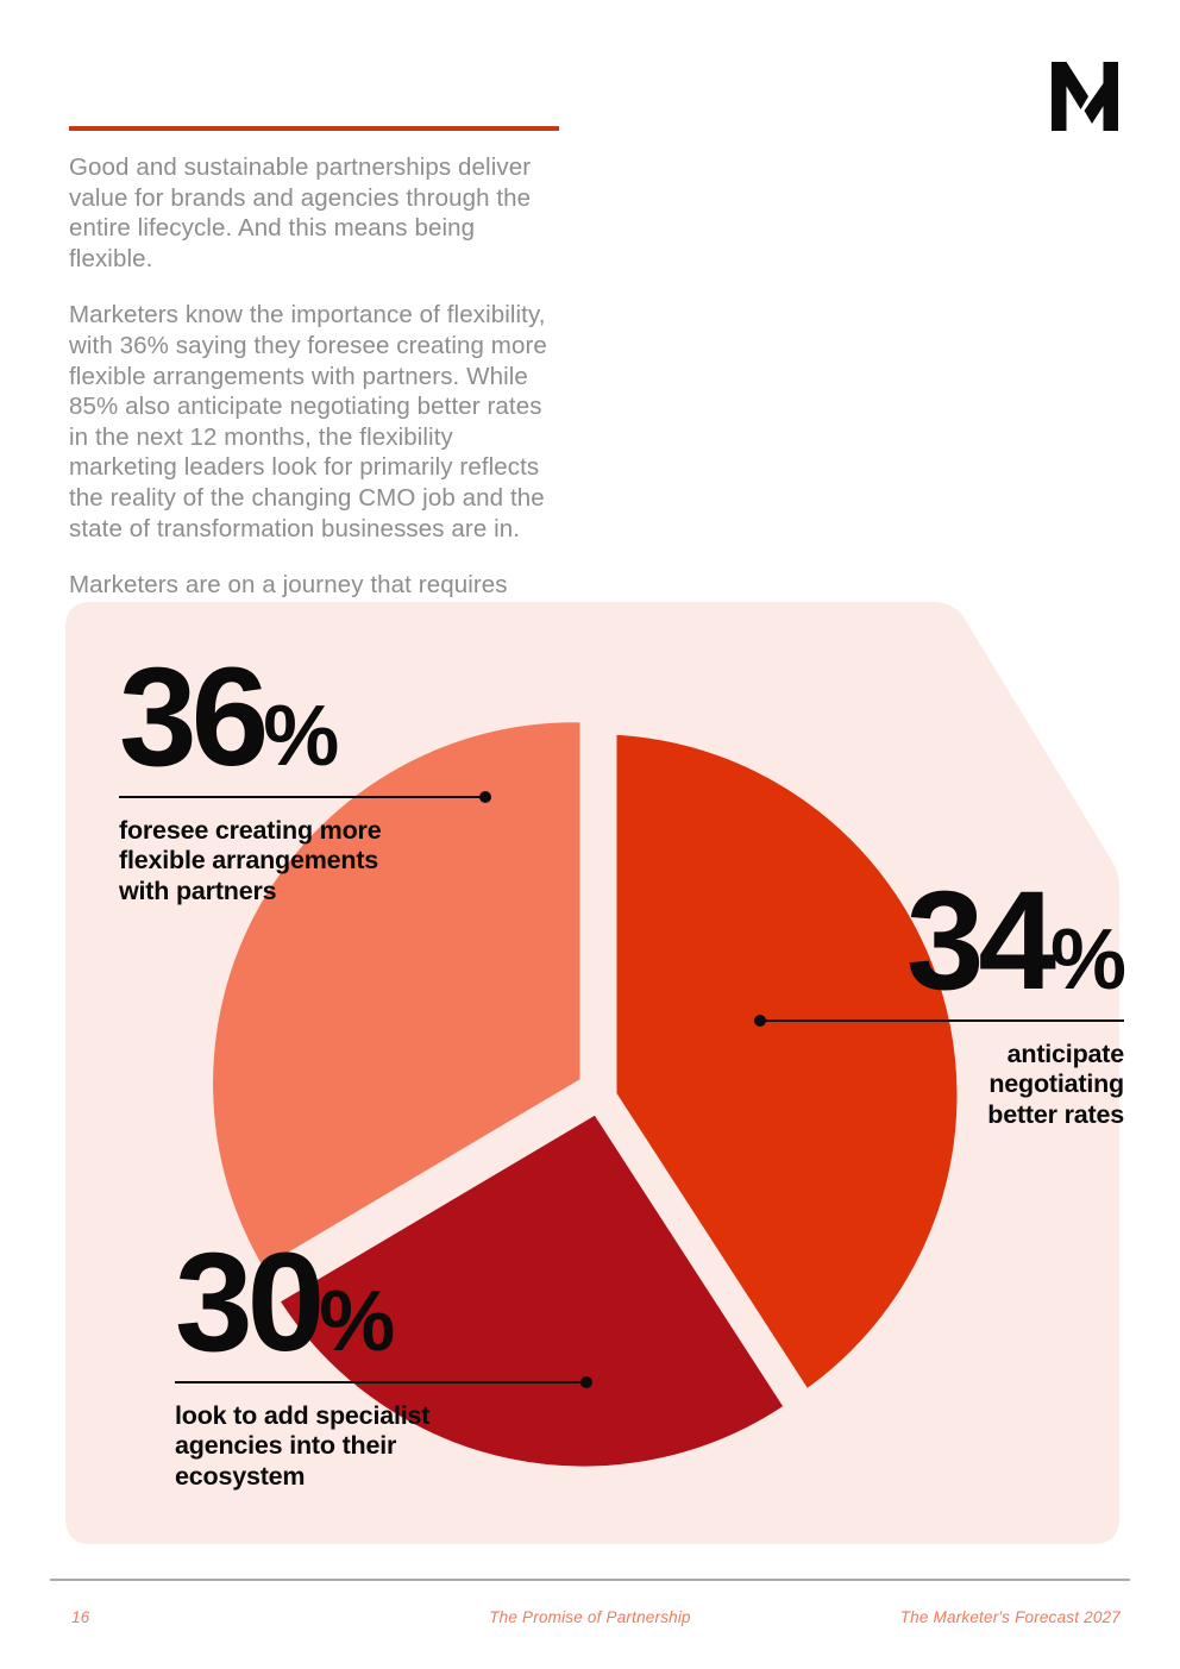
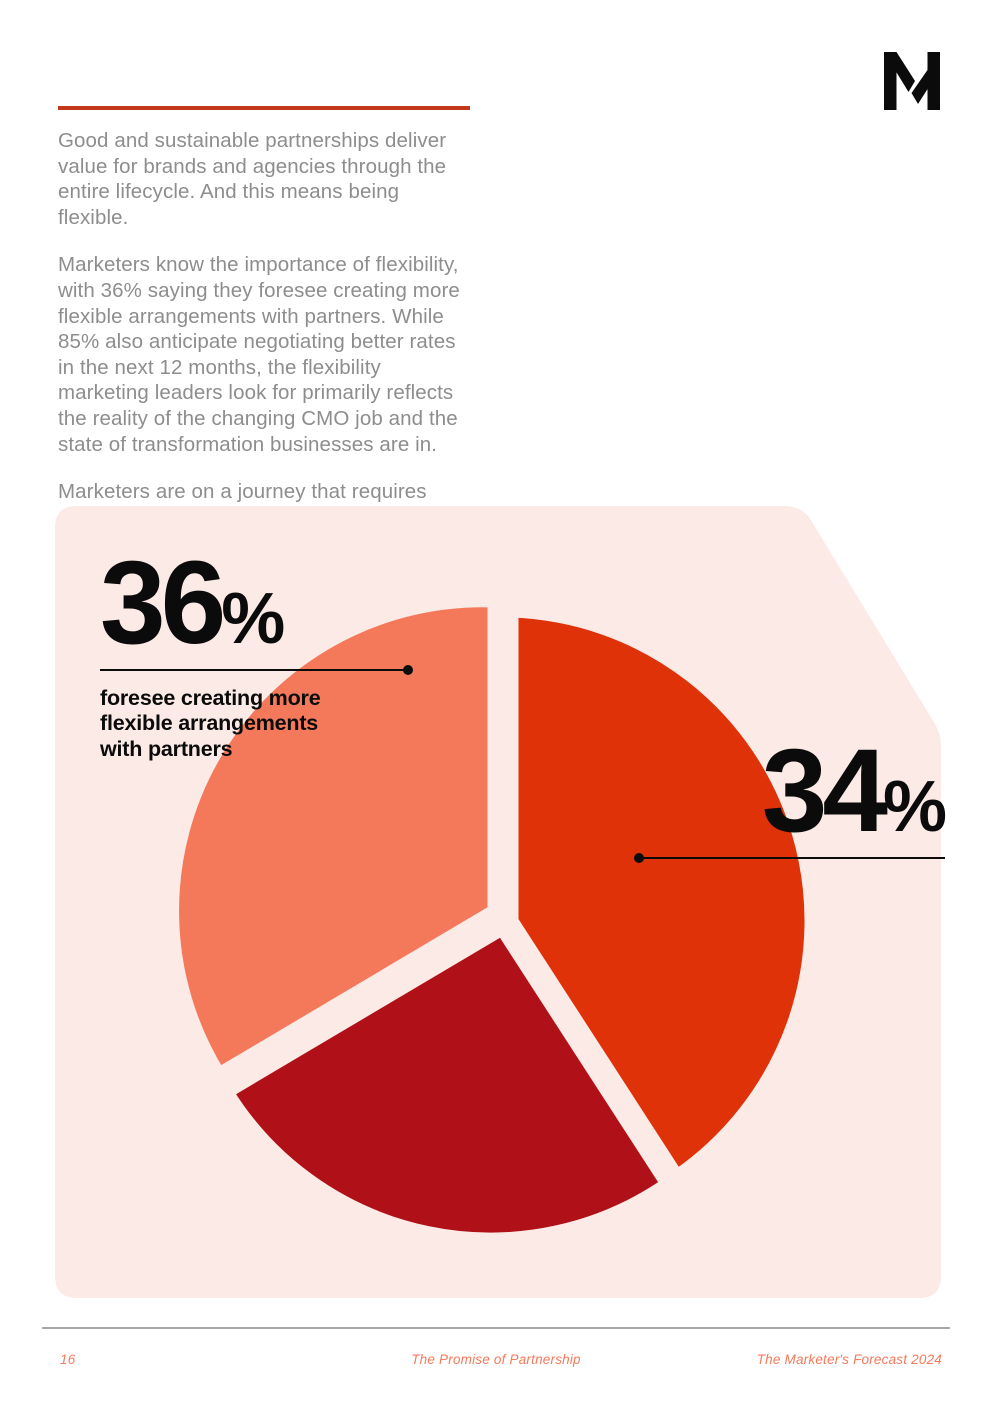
  Good and sustainable partnerships deliver value for brands and agencies through the entire lifecycle. And this means being flexible.
  Marketers know the importance of flexibility, with 36% saying they foresee creating more flexible arrangements with partners. While 85% also anticipate negotiating better rates in the next 12 months, the flexibility marketing leaders look for primarily reflects the reality of the changing CMO job and the state of transformation businesses are in.
  36%
  foresee creating more
  flexible arrangements
  with partners
  34%
- anticipate
- negotiating
- better rates
- 30%
- look to add specialist
- agencies into their
- ecosystem
  16
  The Promise of Partnership
- The Marketer's Forecast 2027
+ The Marketer's Forecast 2024
